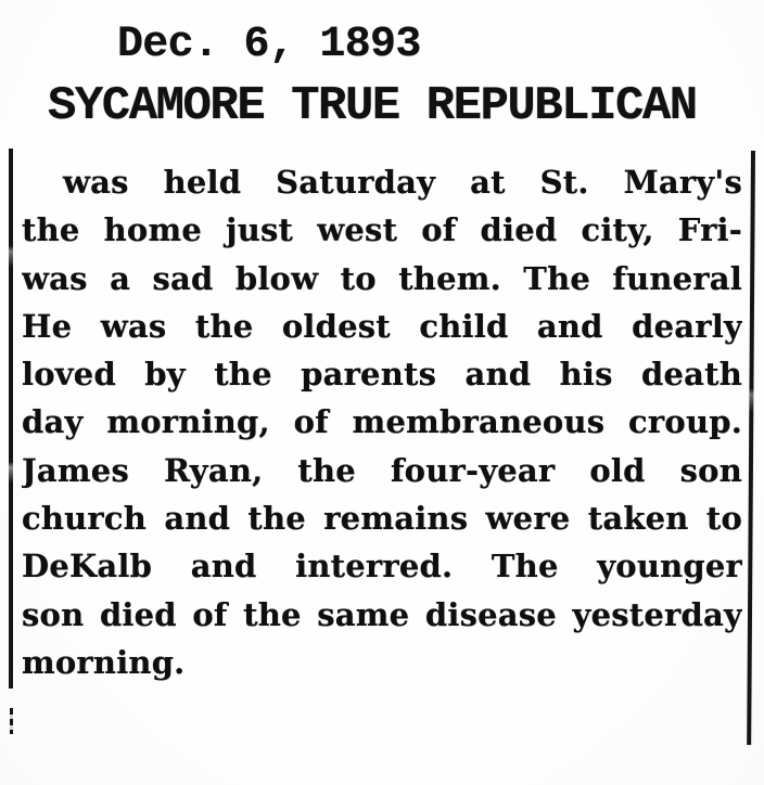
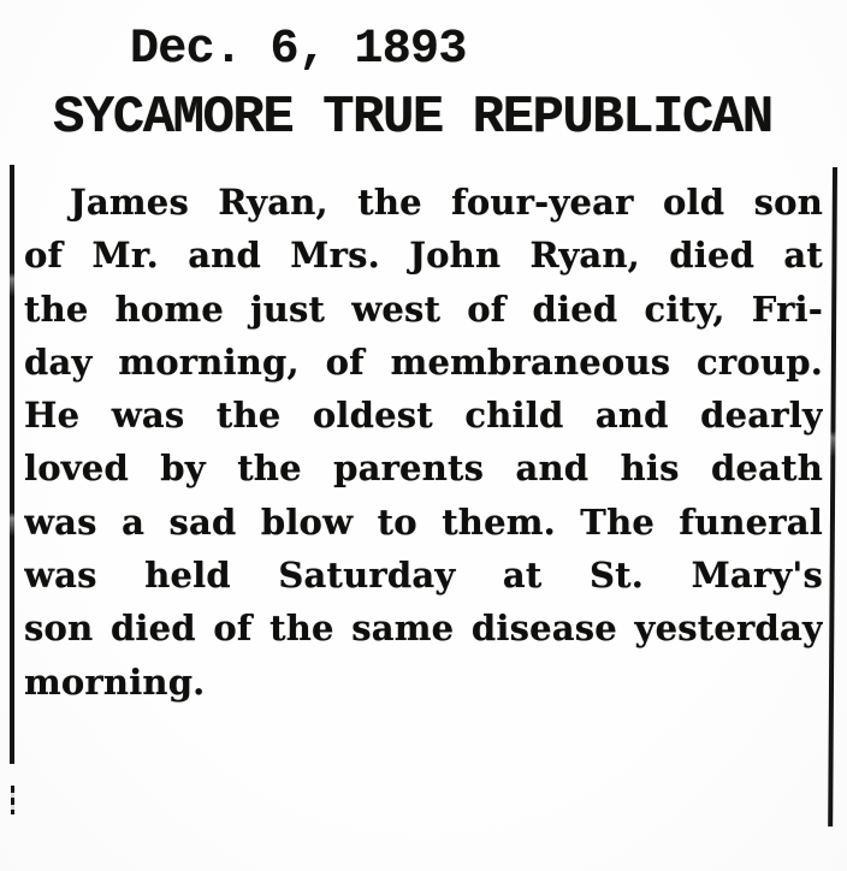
  Dec. 6, 1893
  SYCAMORE TRUE REPUBLICAN
- was held Saturday at St. Mary's
+ James Ryan, the four-year old son
+ of Mr. and Mrs. John Ryan, died at
  the home just west of died city, Fri-
- was a sad blow to them. The funeral
+ day morning, of membraneous croup.
  He was the oldest child and dearly
  loved by the parents and his death
- day morning, of membraneous croup.
+ was a sad blow to them. The funeral
- James Ryan, the four-year old son
+ was held Saturday at St. Mary's
- church and the remains were taken to
- DeKalb and interred. The younger
  son died of the same disease yesterday
  morning.
